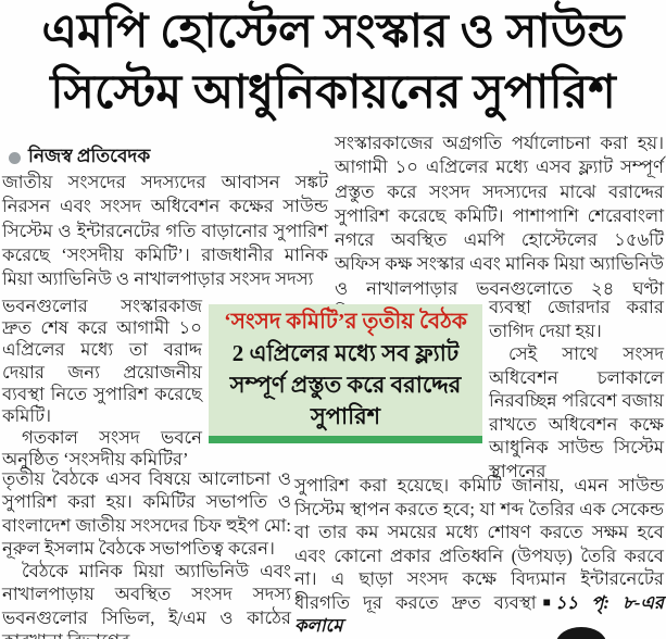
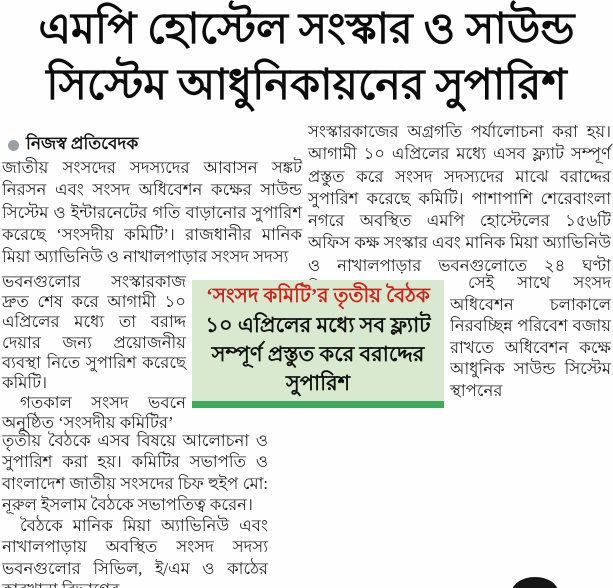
  এমপি হোস্টেল সংস্কার ও সাউন্ড সিস্টেম আধুনিকায়নের সুপারিশ
  নিজস্ব প্রতিবেদক
  জাতীয় সংসদের সদস্যদের আবাসন সঙ্কট নিরসন এবং সংসদ অধিবেশন কক্ষের সাউন্ড সিস্টেম ও ইন্টারনেটের গতি বাড়ানোর সুপারিশ করেছে ‘সংসদীয় কমিটি’। রাজধানীর মানিক মিয়া অ্যাভিনিউ ও নাখালপাড়ার সংসদ সদস্য
  ভবনগুলোর সংস্কারকাজ দ্রুত শেষ করে আগামী ১০ এপ্রিলের মধ্যে তা বরাদ্দ দেয়ার জন্য প্রয়োজনীয় ব্যবস্থা নিতে সুপারিশ করেছে কমিটি।
  গতকাল সংসদ ভবনে অনুষ্ঠিত ‘সংসদীয় কমিটির’
  তৃতীয় বৈঠকে এসব বিষয়ে আলোচনা ও সুপারিশ করা হয়। কমিটির সভাপতি ও বাংলাদেশ জাতীয় সংসদের চিফ হুইপ মো: নূরুল ইসলাম বৈঠকে সভাপতিত্ব করেন।
  বৈঠকে মানিক মিয়া অ্যাভিনিউ এবং নাখালপাড়ায় অবস্থিত সংসদ সদস্য ভবনগুলোর সিভিল, ই/এম ও কাঠের
  সংস্কারকাজের অগ্রগতি পর্যালোচনা করা হয়। আগামী ১০ এপ্রিলের মধ্যে এসব ফ্ল্যাট সম্পূর্ণ প্রস্তুত করে সংসদ সদস্যদের মাঝে বরাদ্দের সুপারিশ করেছে কমিটি। পাশাপাশি শেরেবাংলা নগরে অবস্থিত এমপি হোস্টেলের ১৫৬টি অফিস কক্ষ সংস্কার এবং মানিক মিয়া অ্যাভিনিউ ও নাখালপাড়ার ভবনগুলোতে ২৪ ঘণ্টা
- ব্যবস্থা জোরদার করার তাগিদ দেয়া হয়।
  সেই সাথে সংসদ অধিবেশন চলাকালে নিরবচ্ছিন্ন পরিবেশ বজায় রাখতে অধিবেশন কক্ষে আধুনিক সাউন্ড সিস্টেম স্থাপনের
- সুপারিশ করা হয়েছে। কমিটি জানায়, এমন সাউন্ড সিস্টেম স্থাপন করতে হবে; যা শব্দ তৈরির এক সেকেন্ড বা তার কম সময়ের মধ্যে শোষণ করতে সক্ষম হবে এবং কোনো প্রকার প্রতিধ্বনি (উপযড়) তৈরি করবে না। এ ছাড়া সংসদ কক্ষে বিদ্যমান ইন্টারনেটের ধীরগতি দূর করতে দ্রুত ব্যবস্থা ■ ১১ পৃ: ৮-এর কলামে
  ‘সংসদ কমিটি’র তৃতীয় বৈঠক
- 2 এপ্রিলের মধ্যে সব ফ্ল্যাট সম্পূর্ণ প্রস্তুত করে বরাদ্দের সুপারিশ
+ ১০ এপ্রিলের মধ্যে সব ফ্ল্যাট সম্পূর্ণ প্রস্তুত করে বরাদ্দের সুপারিশ
